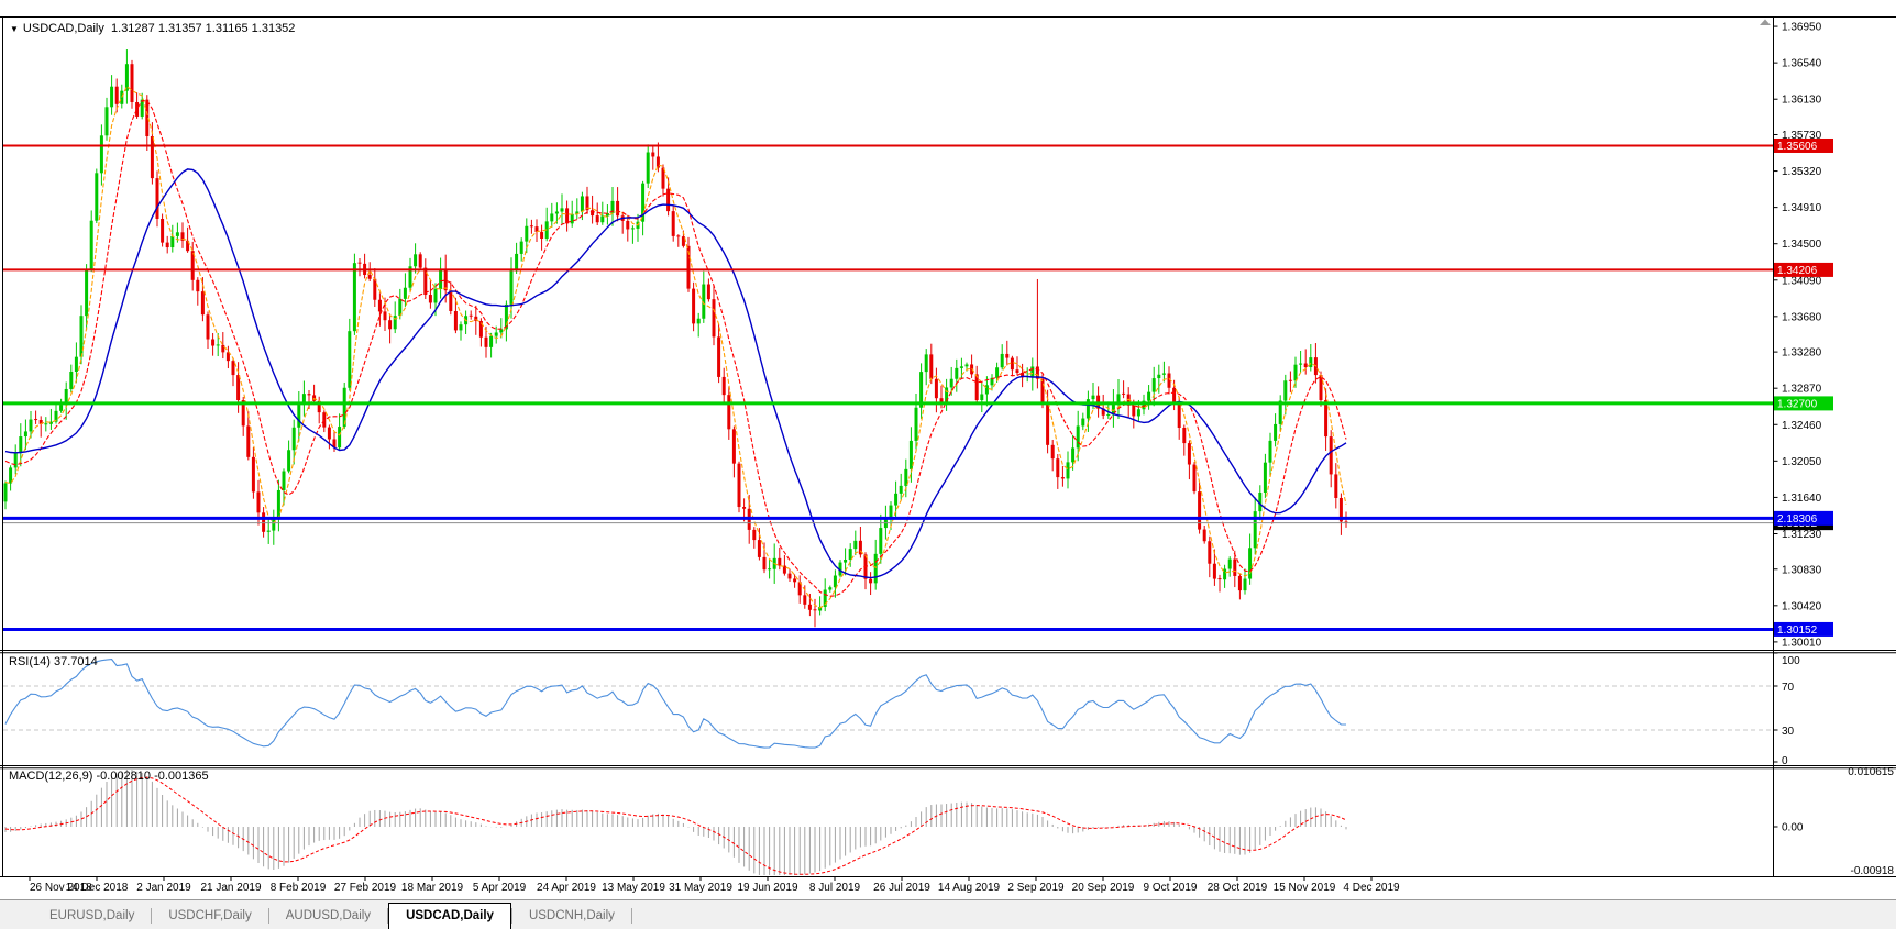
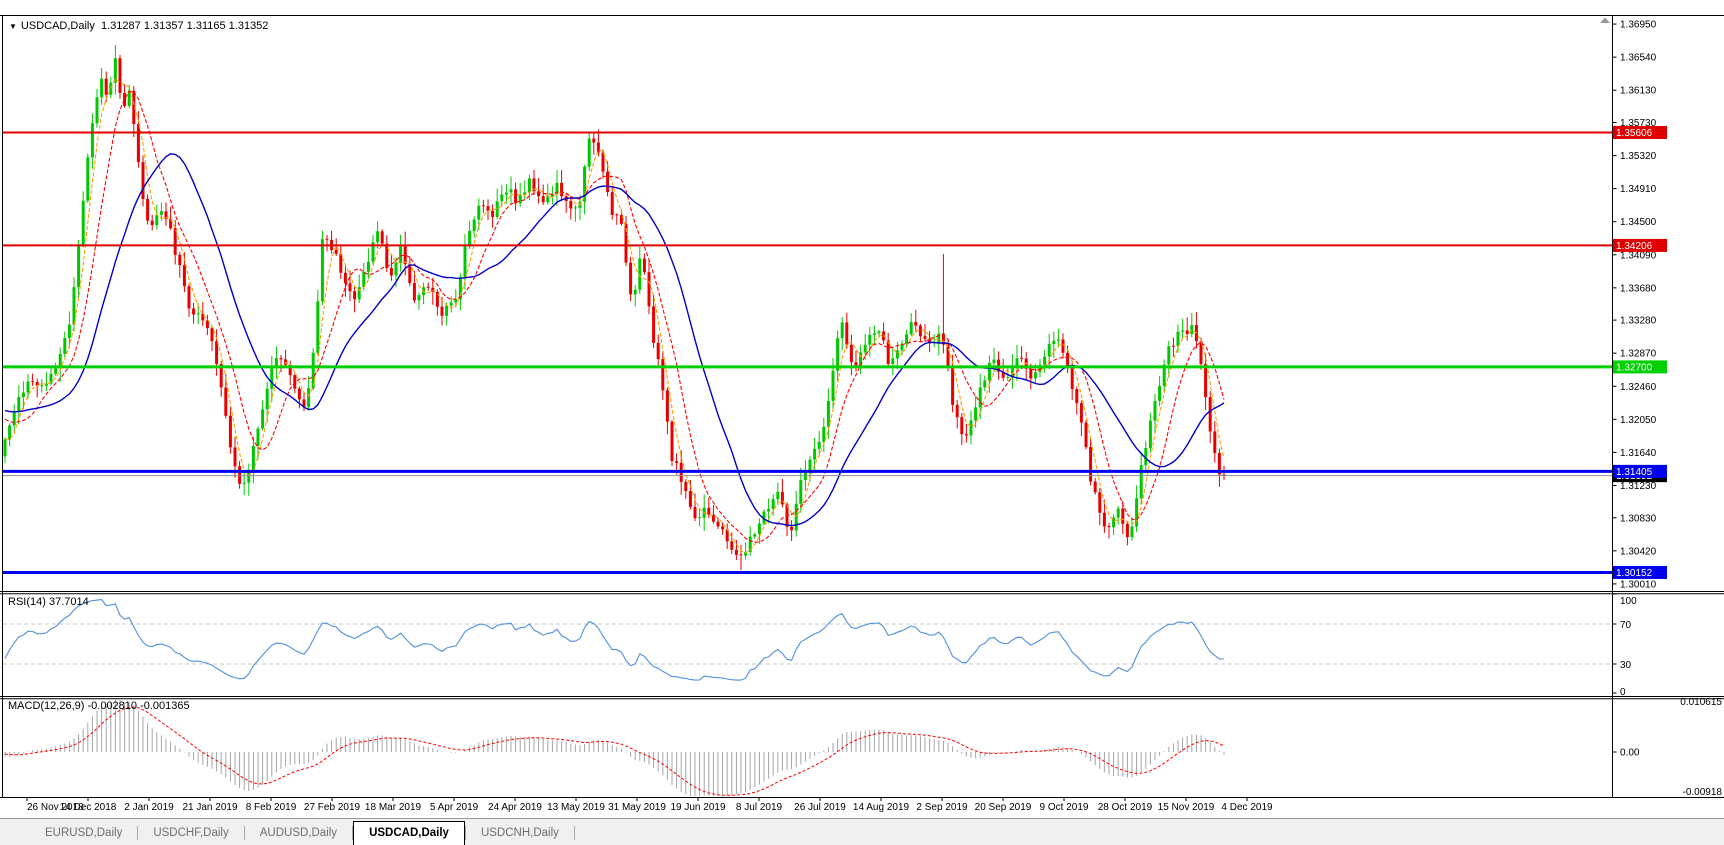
  1.36950
  1.36540
  1.36130
  1.35730
  1.35320
  1.34910
  1.34500
  1.34090
  1.33680
  1.33280
  1.32870
  1.32460
  1.32050
  1.31640
  1.31230
  1.30830
  1.30420
  1.30010
  1.35606
  1.34206
  1.32700
- 2.18306
+ 1.31405
  1.30152
  100
  70
  30
  0
  0.010615
  0.00
  -0.00918
  26 Nov 2018
  14 Dec 2018
  2 Jan 2019
  21 Jan 2019
  8 Feb 2019
  27 Feb 2019
  18 Mar 2019
  5 Apr 2019
  24 Apr 2019
  13 May 2019
  31 May 2019
  19 Jun 2019
  8 Jul 2019
  26 Jul 2019
  14 Aug 2019
  2 Sep 2019
  20 Sep 2019
  9 Oct 2019
  28 Oct 2019
  15 Nov 2019
  4 Dec 2019
  ▼ USDCAD,Daily 1.31287 1.31357 1.31165 1.31352
  RSI(14) 37.7014
  MACD(12,26,9) -0.002810 -0.001365
  EURUSD,Daily
  USDCHF,Daily
  AUDUSD,Daily
  USDCAD,Daily
  USDCNH,Daily
